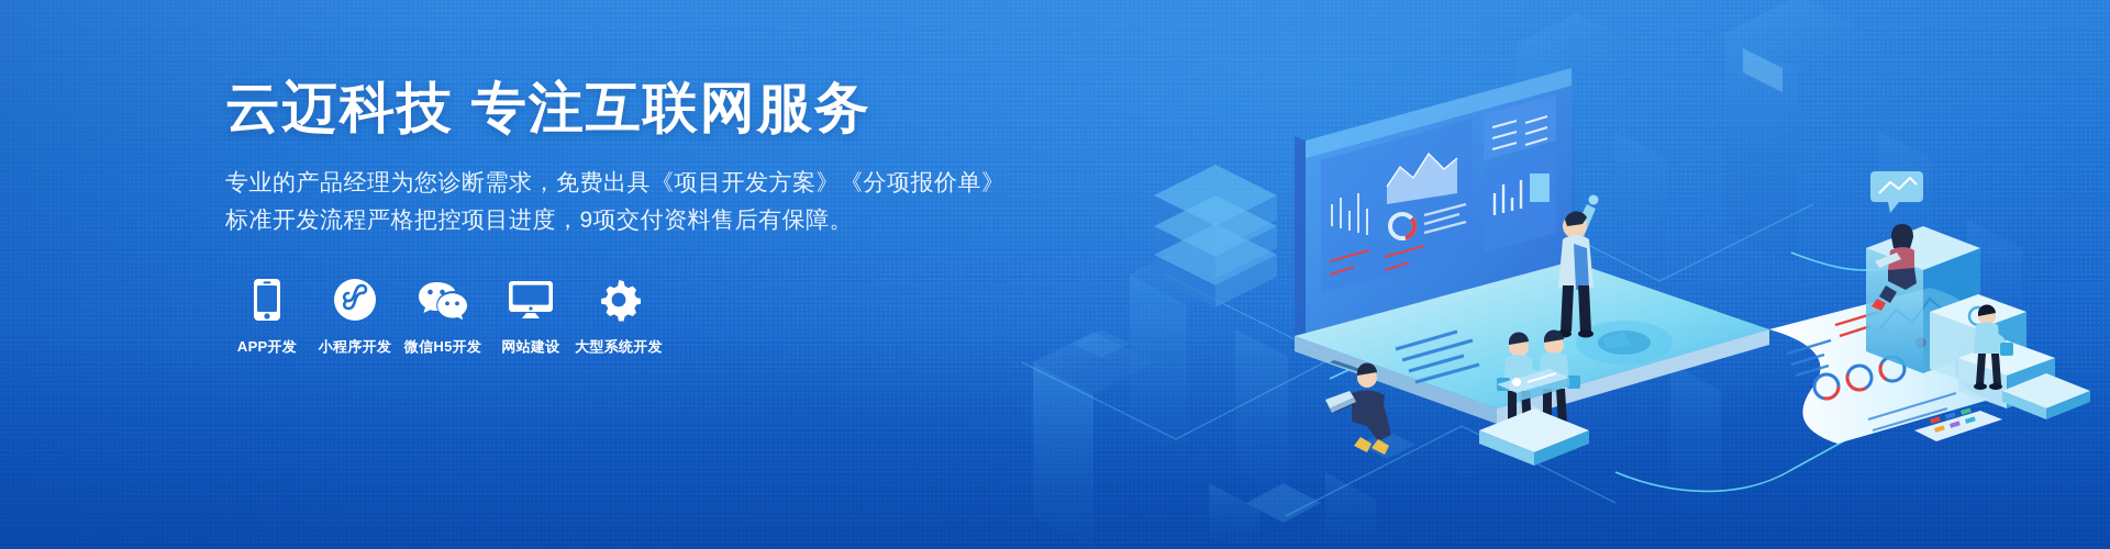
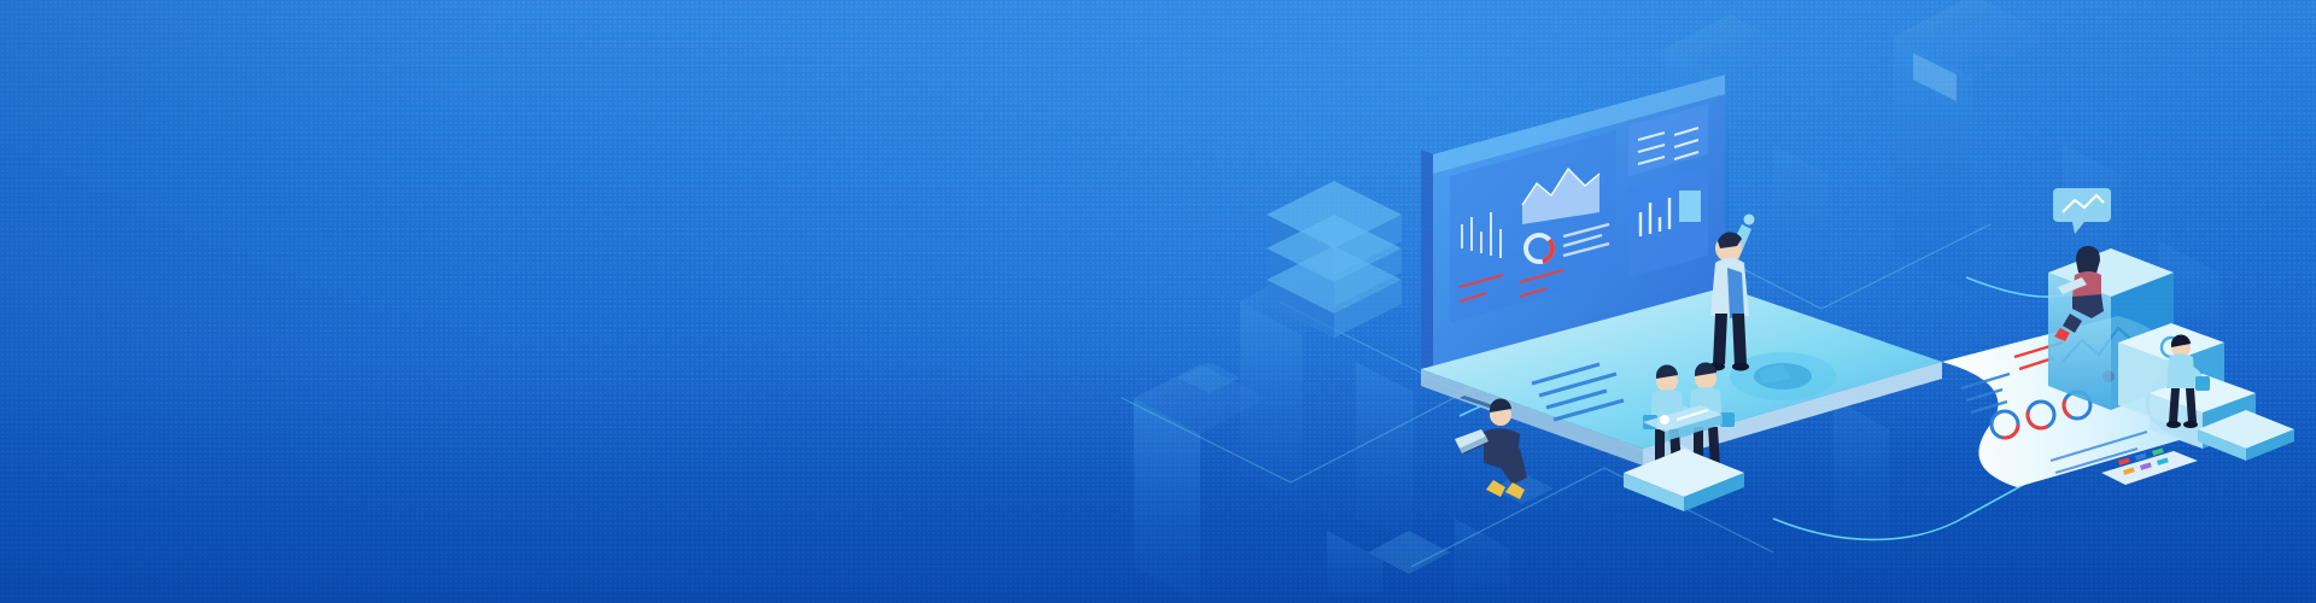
- 云迈科技 专注互联网服务
- 专业的产品经理为您诊断需求，免费出具《项目开发方案》《分项报价单》
- 标准开发流程严格把控项目进度，9项交付资料售后有保障。
- APP开发
- 小程序开发
- 微信H5开发
- 网站建设
- 大型系统开发
